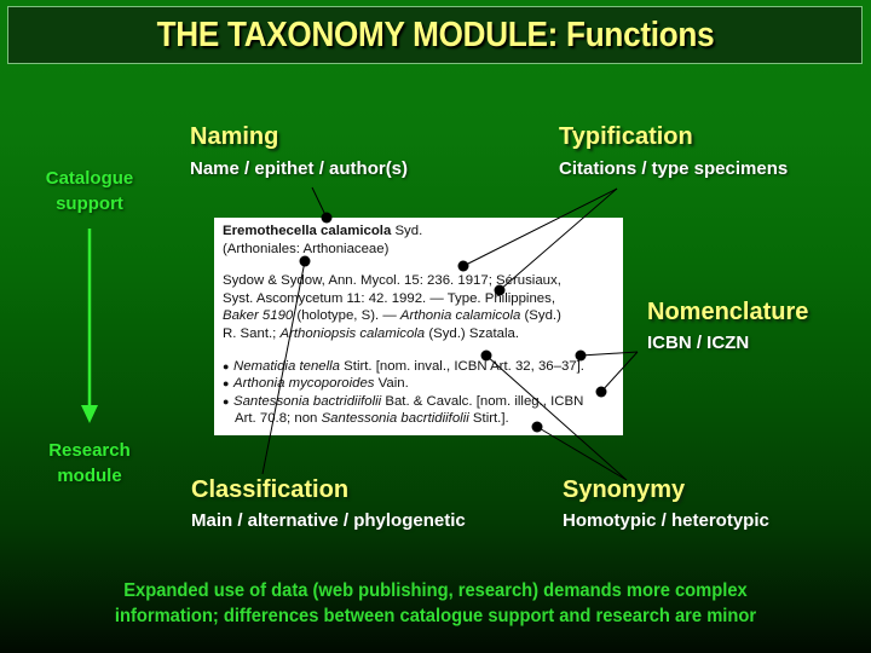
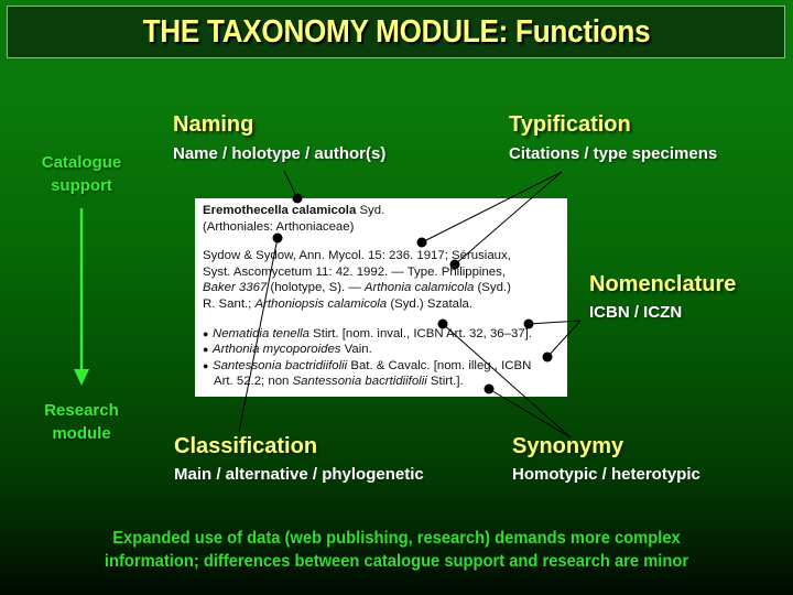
  THE TAXONOMY MODULE: Functions
  Catalogue
  support
  Research
  module
  Naming
- Name / epithet / author(s)
+ Name / holotype / author(s)
  Typification
  Citations / type specimens
  Nomenclature
  ICBN / ICZN
  Classification
  Main / alternative / phylogenetic
  Synonymy
  Homotypic / heterotypic
  Eremothecella calamicola Syd.
  (Arthoniales: Arthoniaceae)
  Sydow & Syow, Ann. Mycol. 15: 236. 1917; Sérusiaux,
  Syst. Ascomycetum 11: 42. 1992. — Type. Philippines,
- Baker 5190 (holotype, S). — Arthonia calamicola (Syd.)
+ Baker 3367 (holotype, S). — Arthonia calamicola (Syd.)
  R. Sant.; Arthoniopsis calamicola (Syd.) Szatala.
  ● Nematidia tenella Stirt. [nom. inval., ICBN Art. 32, 36–37].
  ● Arthoni mycoporoides Vain.
  ● Santessonia bactridiifolii Bat. & Cavalc. [nom. illeg., ICBN
- Art. 70.8; non Santessonia bacrtidiifolii Stirt.].
+ Art. 52.2; non Santessonia bacrtidiifolii Stirt.].
  Expanded use of data (web publishing, research) demands more complex
  information; differences between catalogue support and research are minor
